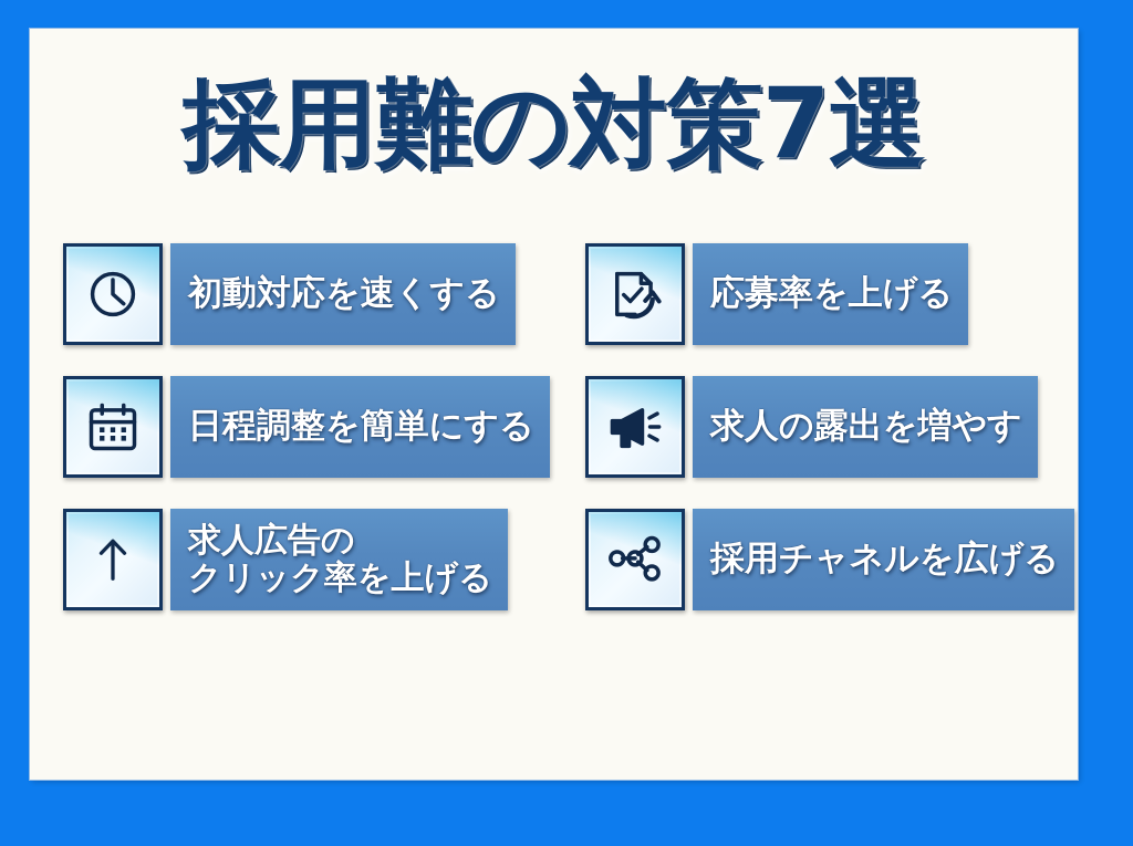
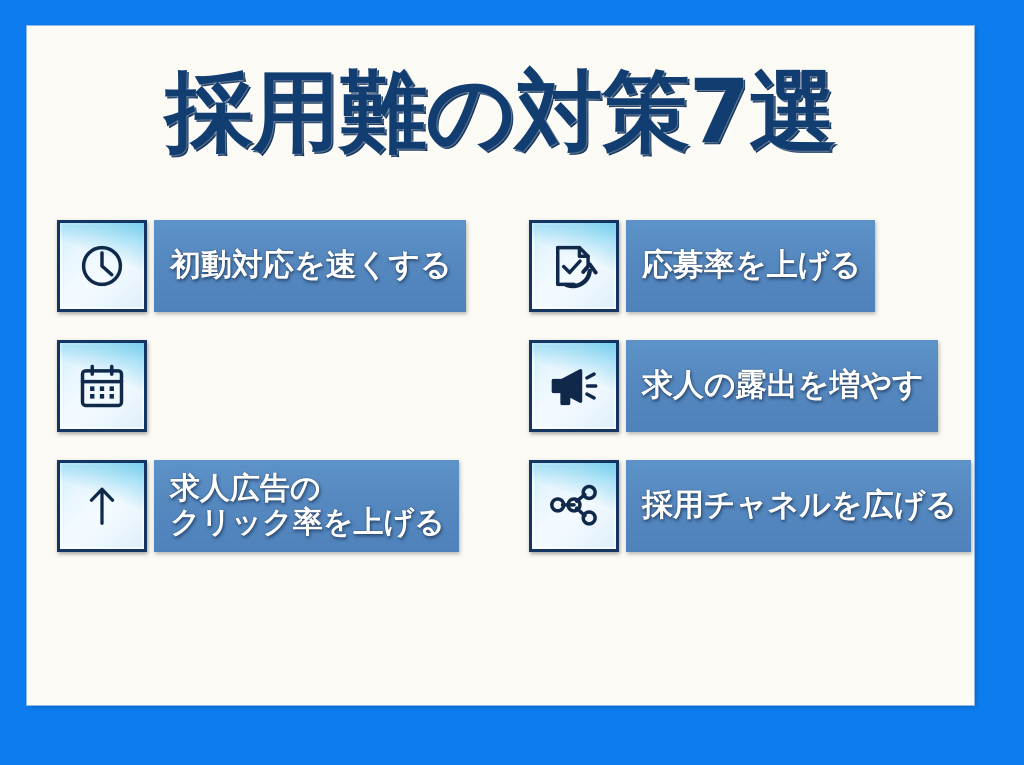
  採用難の対策7選
  初動対応を速くする
- 日程調整を簡単にする
  求人広告の
  クリック率を上げる
  応募率を上げる
  求人の露出を増やす
  採用チャネルを広げる
